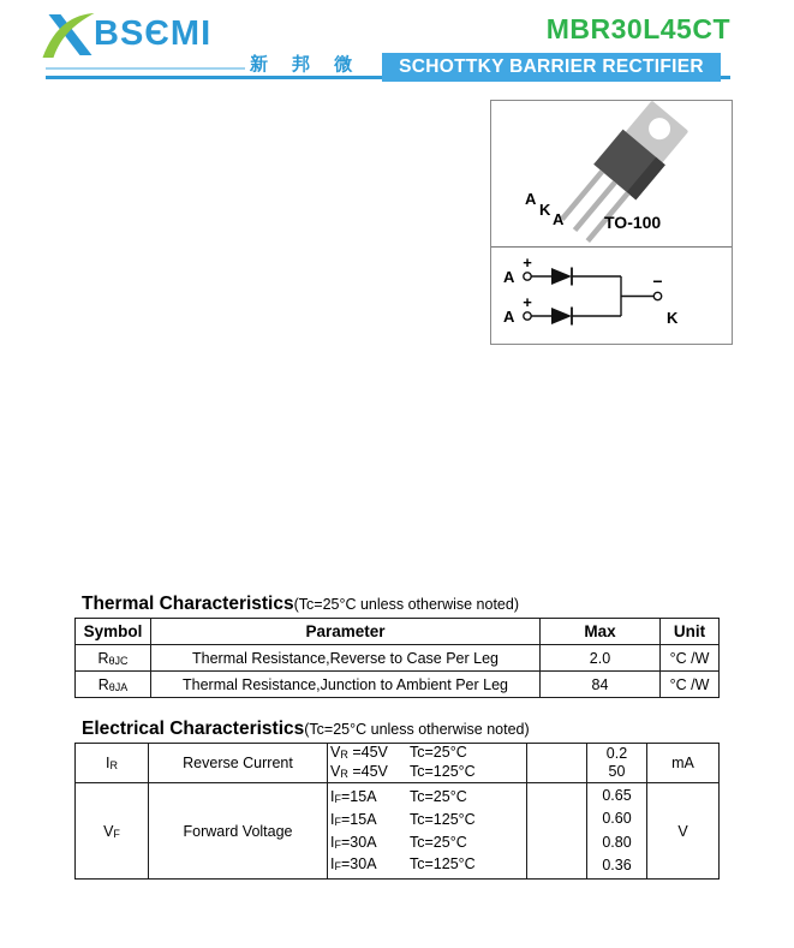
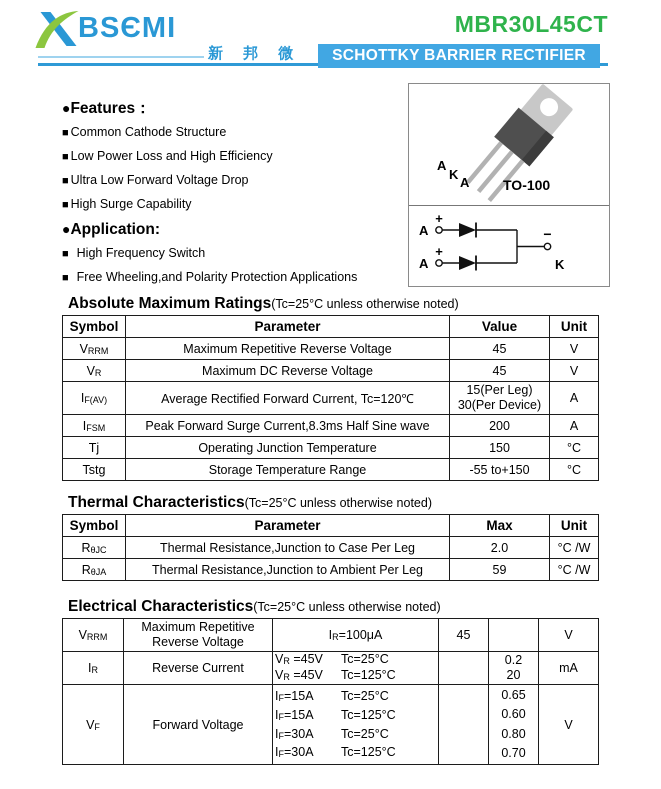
  BSЄMI
  新 邦 微
  MBR30L45CT
  SCHOTTKY BARRIER RECTIFIER
+ ●Features：
+ ■ Common Cathode Structure
+ ■ Low Power Loss and High Efficiency
+ ■ Ultra Low Forward Voltage Drop
+ ■ High Surge Capability
+ ●Application:
+ ■ High Frequency Switch
+ ■ Free Wheeling,and Polarity Protection Applications
  A
  K
  A
  TO-100
  A
  +
  A
  +
  −
  K
+ Absolute Maximum Ratings(Tc=25°C unless otherwise noted)
+ Symbol	Parameter	Value	Unit
+ VRRM	Maximum Repetitive Reverse Voltage	45	V
+ VR	Maximum DC Reverse Voltage	45	V
+ IF(AV)	Average Rectified Forward Current, Tc=120℃	15(Per Leg) 30(Per Device)	A
+ IFSM	Peak Forward Surge Current,8.3ms Half Sine wave	200	A
+ Tj	Operating Junction Temperature	150	°C
+ Tstg	Storage Temperature Range	-55 to+150	°C
  Thermal Characteristics(Tc=25°C unless otherwise noted)
  Symbol	Parameter	Max	Unit
- RθJC	Thermal Resistance,Reverse to Case Per Leg	2.0	°C /W
+ RθJC	Thermal Resistance,Junction to Case Per Leg	2.0	°C /W
- RθJA	Thermal Resistance,Junction to Ambient Per Leg	84	°C /W
+ RθJA	Thermal Resistance,Junction to Ambient Per Leg	59	°C /W
  Electrical Characteristics(Tc=25°C unless otherwise noted)
+ VRRM	Maximum Repetitive Reverse Voltage	IR=100μA	45		V
- IR	Reverse Current	VR =45V Tc=25°C VR =45V Tc=125°C		0.2 50	mA
+ IR	Reverse Current	VR =45V Tc=25°C VR =45V Tc=125°C		0.2 20	mA
- VF	Forward Voltage	IF=15A Tc=25°C IF=15A Tc=125°C IF=30A Tc=25°C IF=30A Tc=125°C		0.65 0.60 0.80 0.36	V
+ VF	Forward Voltage	IF=15A Tc=25°C IF=15A Tc=125°C IF=30A Tc=25°C IF=30A Tc=125°C		0.65 0.60 0.80 0.70	V
